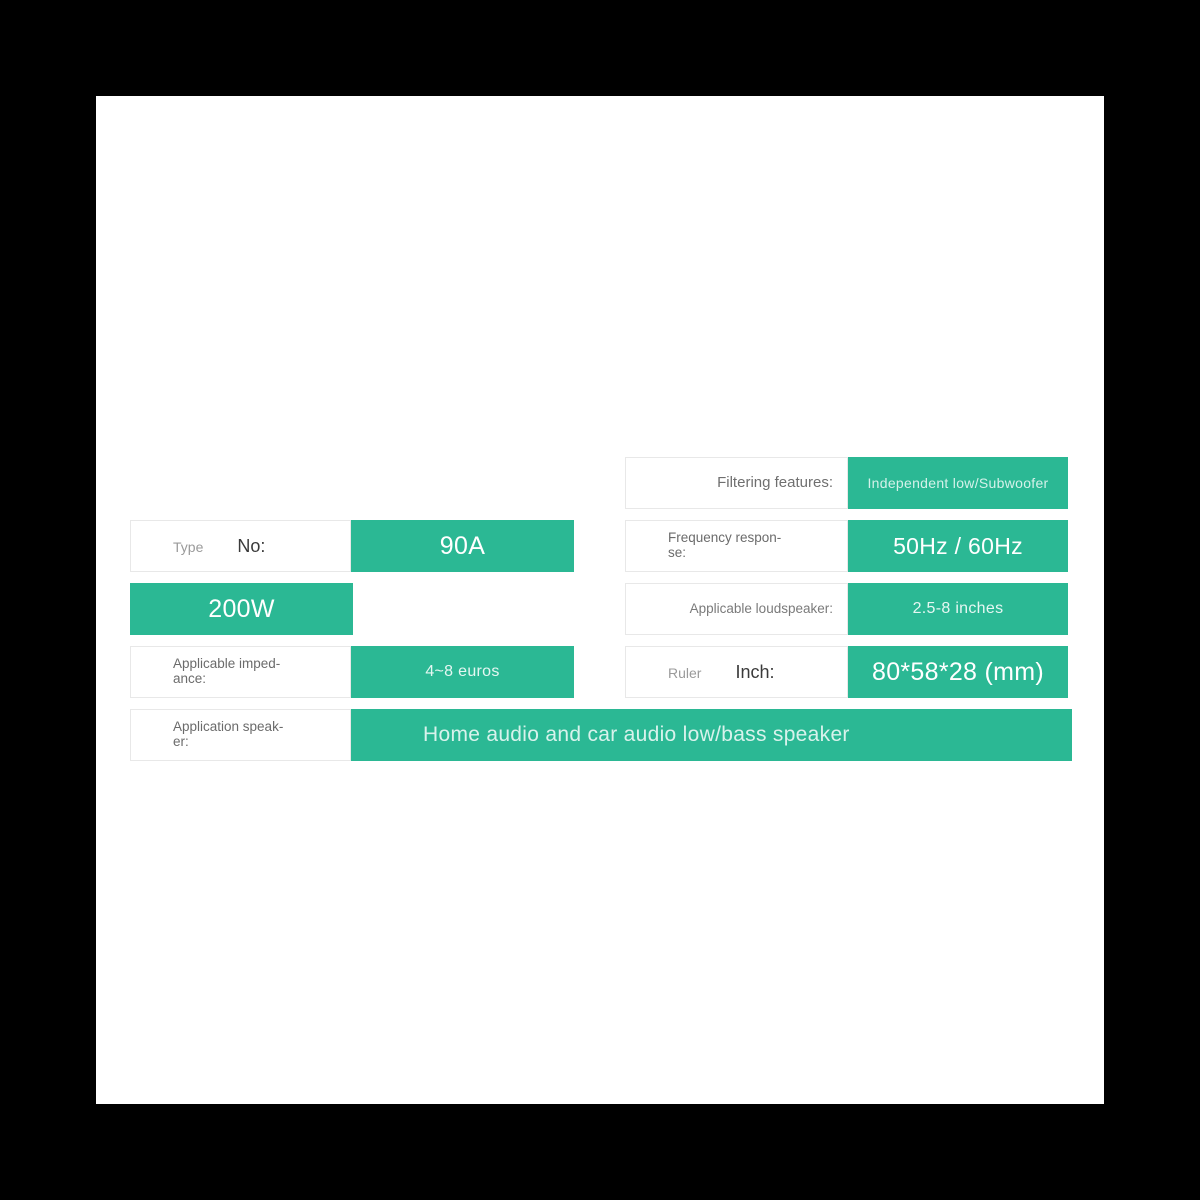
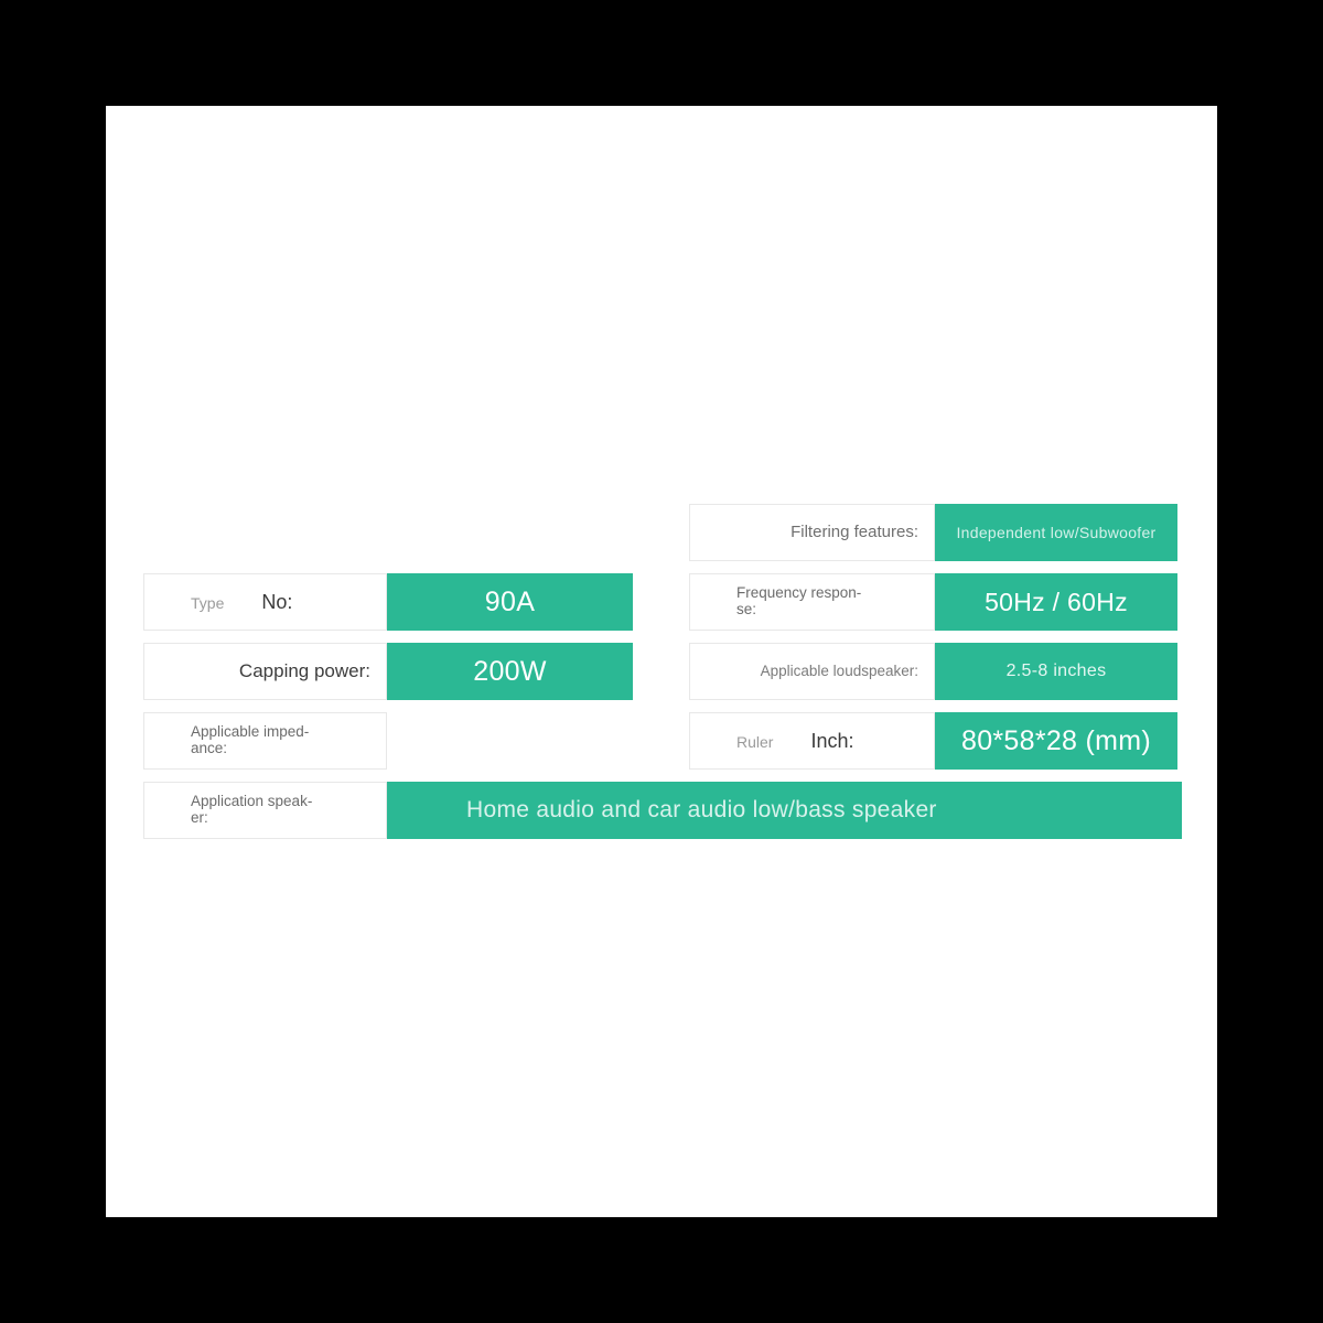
  Filtering features:
  Independent low/Subwoofer
  Type
  No:
  90A
  Frequency respon-
  se:
  50Hz / 60Hz
+ Capping power:
  200W
  Applicable loudspeaker:
  2.5-8 inches
  Applicable imped-
  ance:
- 4~8 euros
  Ruler
  Inch:
  80*58*28 (mm)
  Application speak-
  er:
  Home audio and car audio low/bass speaker
